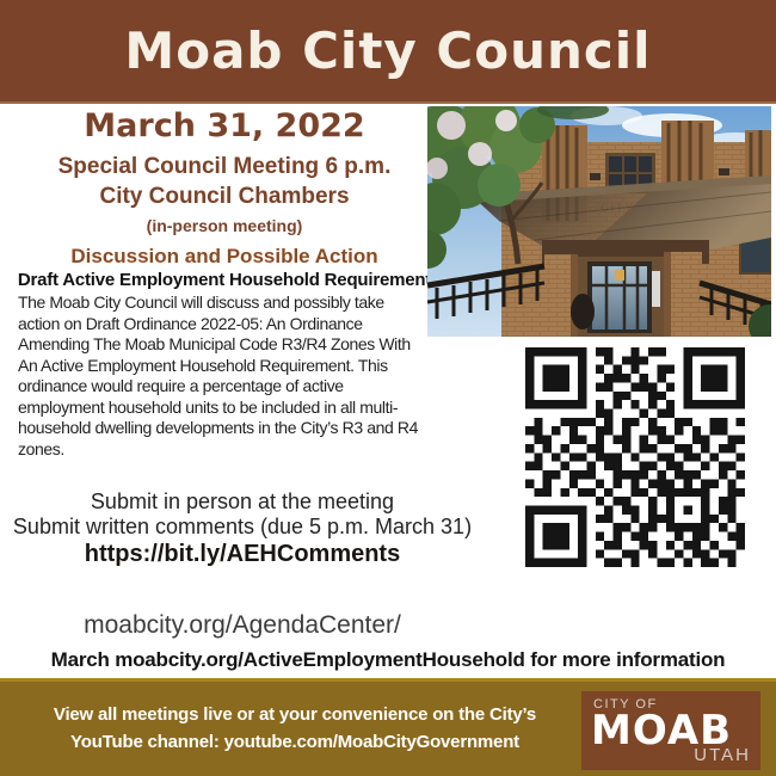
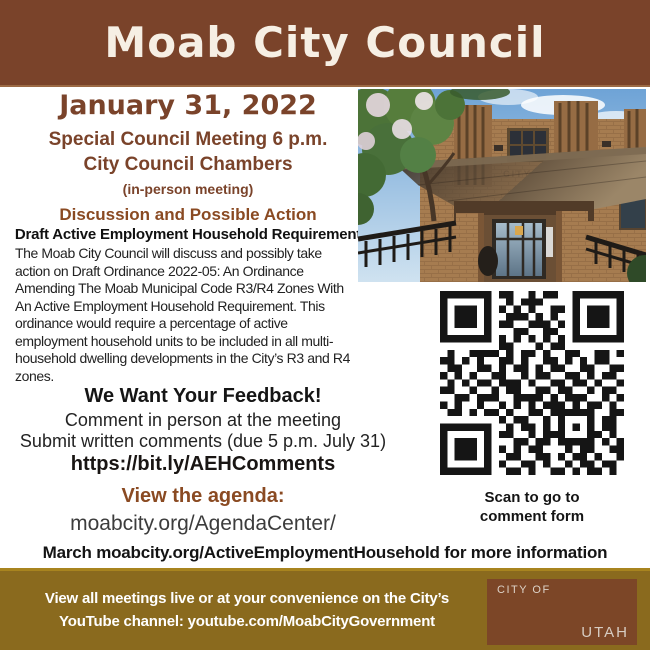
  Moab City Council
- March 31, 2022
+ January 31, 2022
  Special Council Meeting 6 p.m.
  City Council Chambers
  (in-person meeting)
  Discussion and Possible Action
  Draft Active Employment Household Requiremen
  The Moab City Council will discuss and possibly take
  action on Draft Ordinance 2022-05: An Ordinance
  Amending The Moab Municipal Code R3/R4 Zones With
  An Active Employment Household Requirement. This
  ordinance would require a percentage of active
  employment household units to be included in all multi-
  household dwelling developments in the City’s R3 and R4
  zones.
+ We Want Your Feedback!
- Submit in person at the meeting
+ Comment in person at the meeting
- Submit written comments (due 5 p.m. March 31)
+ Submit written comments (due 5 p.m. July 31)
  https://bit.ly/AEHComments
+ View the agenda:
  moabcity.org/AgendaCenter/
  March moabcity.org/ActiveEmploymentHousehold for more information
+ Scan to go to
+ comment form
  View all meetings live or at your convenience on the City’s
  YouTube channel: youtube.com/MoabCityGovernment
  CITY OF
- MOAB
  UTAH
